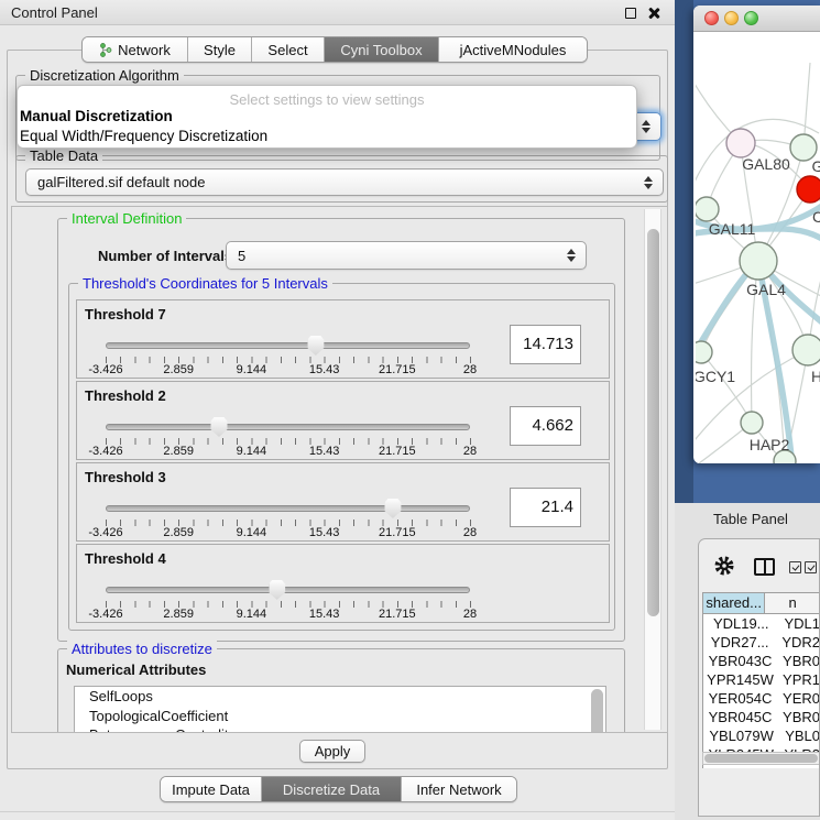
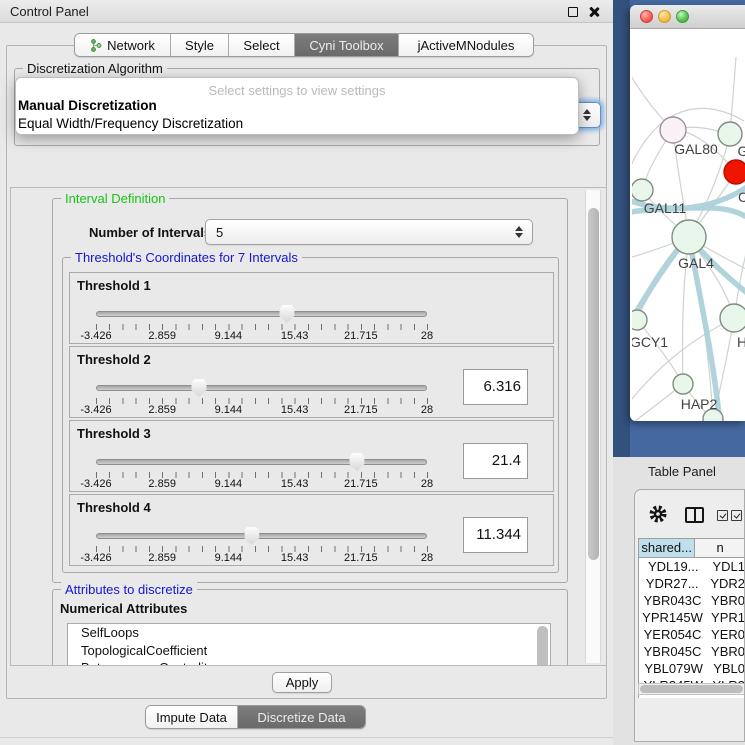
  Control Panel
  Network
  Style
  Select
  Cyni Toolbox
  jActiveMNodules
  Discretization Algorithm
  Select settings to view settings
  Manual Discretization
  Equal Width/Frequency Discretization
- Table Data
- galFiltered.sif default node
  Interval Definition
  Number of Interval
  5
- Threshold's Coordinates for 5 Intervals
+ Threshold's Coordinates for 7 Intervals
- Threshold 7
+ Threshold 1
  -3.426
  2.859
  9.144
  15.43
  21.715
  28
- 14.713
  Threshold 2
  -3.426
  2.859
  9.144
  15.43
  21.715
  28
- 4.662
+ 6.316
  Threshold 3
  -3.426
  2.859
  9.144
  15.43
  21.715
  28
  21.4
  Threshold 4
  -3.426
  2.859
  9.144
  15.43
  21.715
  28
+ 11.344
  Attributes to discretize
  Numerical Attributes
  SelfLoops
  TopologicalCoefficient
  Apply
  Impute Data
  Discretize Data
- Infer Network
  GAL80
  GAL11
  GAL4
  GCY1
  HAP2
  G
  C
  H
  Table Panel
  shared...
  n
  YDL19...
  YDL1
  YDR27...
  YDR2
  YBR043C
  YBR0
  YPR145W
  YPR1
  YER054C
  YER0
  YBR045C
  YBR0
  YBL079W
  YBL0
